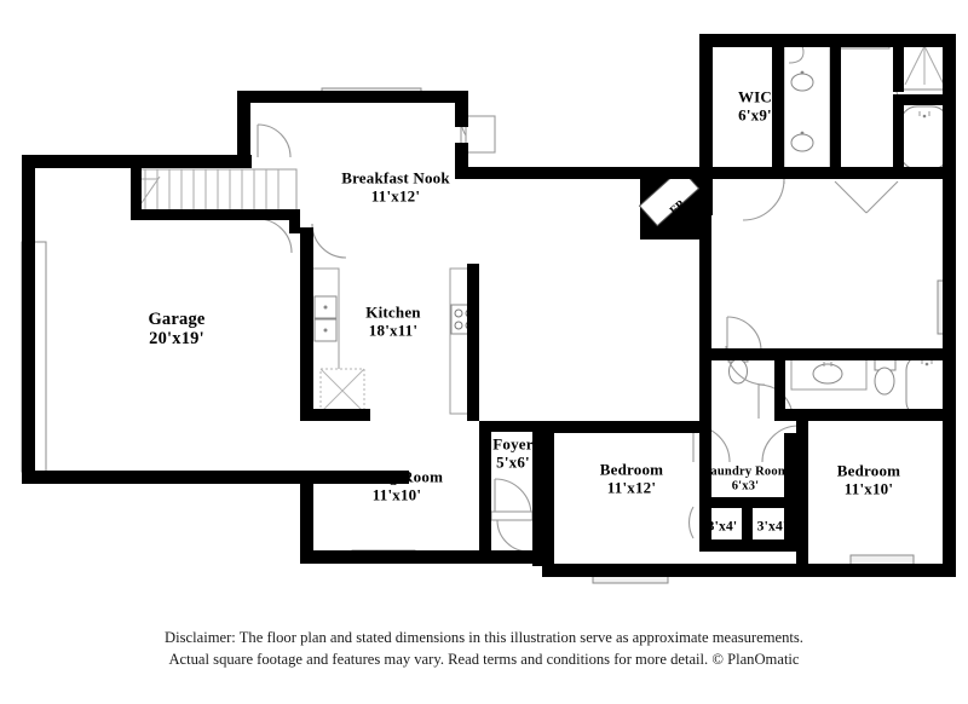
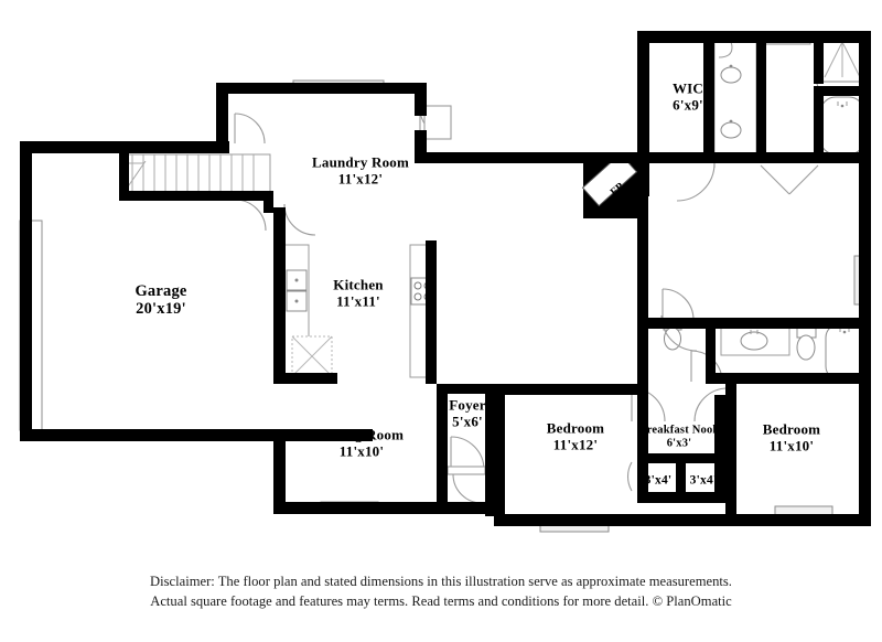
  Garage
  20'x19'
- Breakfast Nook
+ Laundry Room
  11'x12'
  Kitchen
- 18'x11'
+ 11'x11'
  Dining Room
  11'x10'
  Foyer
  5'x6'
  WIC
  6'x9'
  Bedroom
  11'x12'
- Laundry Room
+ Breakfast Nook
  6'x3'
  Bedroom
  11'x10'
  3'x4'
  3'x4'
  Disclaimer: The floor plan and stated dimensions in this illustration serve as approximate measurements.
- Actual square footage and features may vary. Read terms and conditions for more detail. © PlanOmatic
+ Actual square footage and features may terms. Read terms and conditions for more detail. © PlanOmatic
